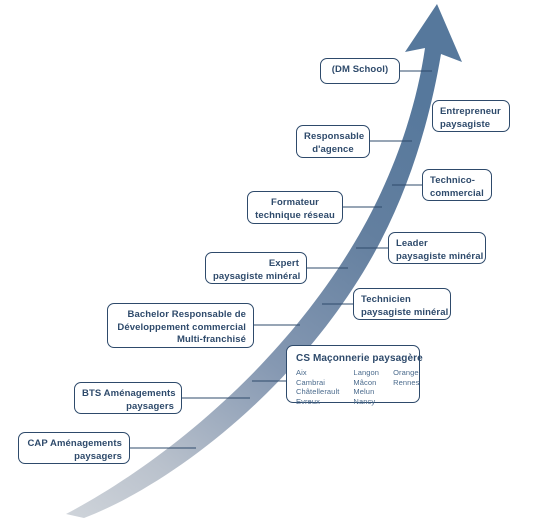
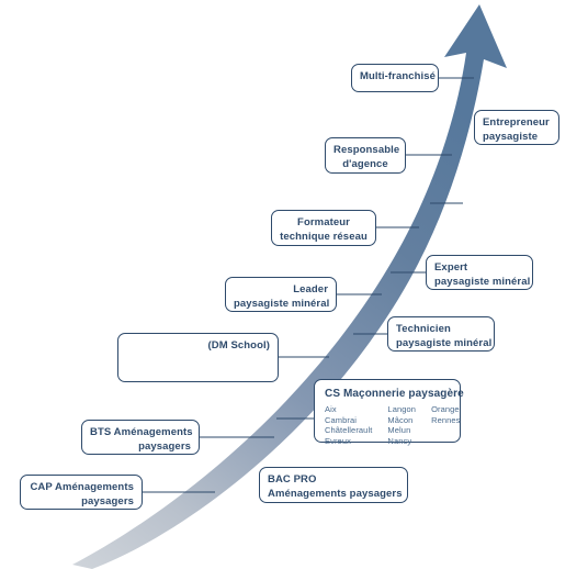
- (DM School)
+ Multi-franchisé
  Entrepreneur
  paysagiste
  Responsable
  d'agence
- Technico-
- commercial
  Formateur
  technique réseau
- Leader
+ Expert
  paysagiste minéral
- Expert
+ Leader
  paysagiste minéral
  Technicien
  paysagiste minéral
- Bachelor Responsable de
- Développement commercial
- Multi-franchisé
+ (DM School)
  BTS Aménagements
  paysagers
  CAP Aménagements
  paysagers
+ BAC PRO
+ Aménagements paysagers
  CS Maçonnerie paysagère
  Aix
  Cambrai
  Châtellerault
  Evreux
  Langon
  Mâcon
  Melun
  Nancy
  Orange
  Rennes
